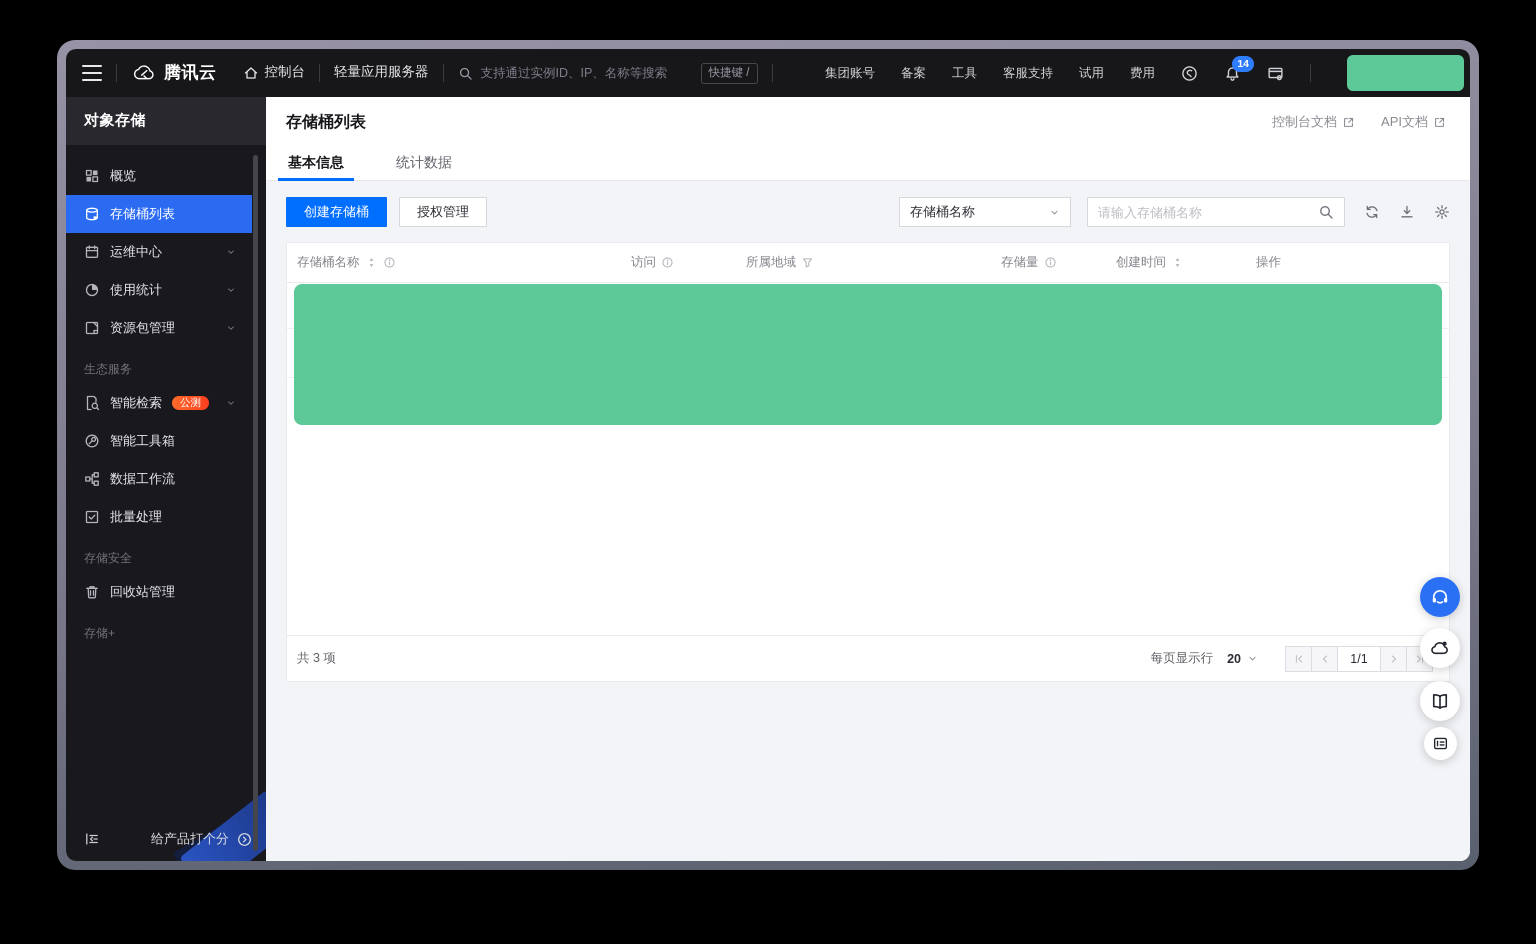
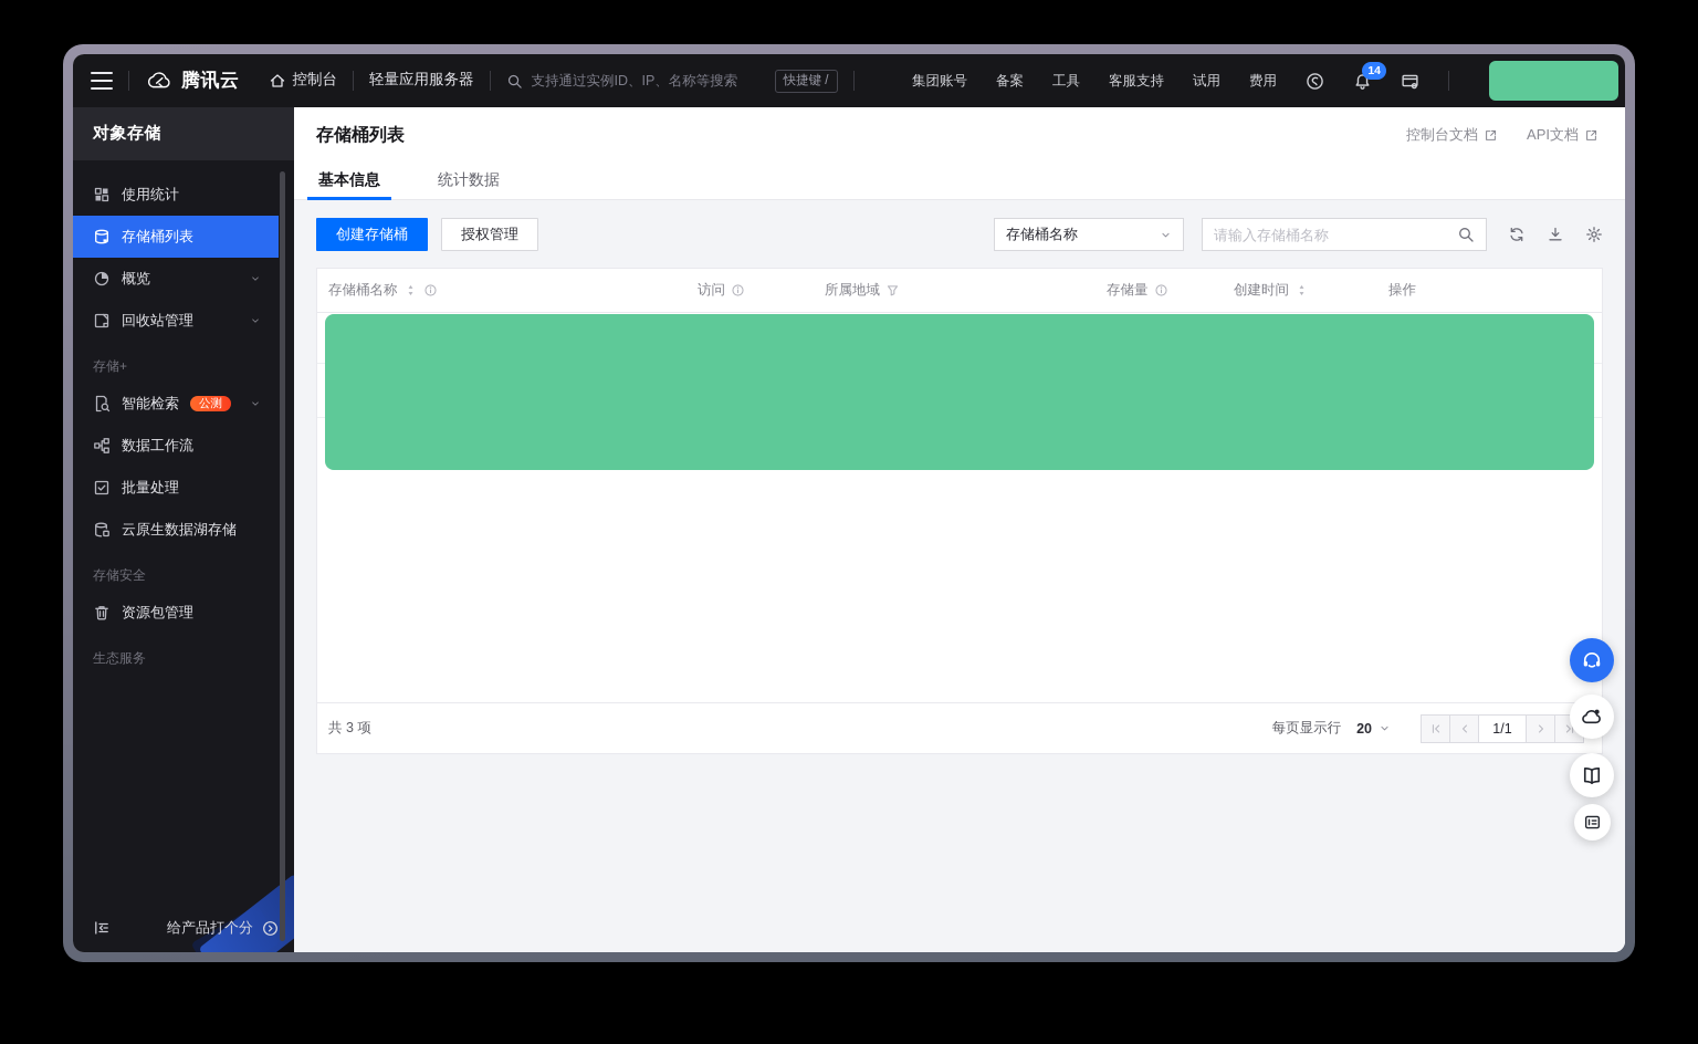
  腾讯云
  控制台
  轻量应用服务器
  支持通过实例ID、IP、名称等搜索
  快捷键 /
  集团账号
  备案
  工具
  客服支持
  试用
  费用
  14
  对象存储
- 概览
+ 使用统计
  存储桶列表
- 运维中心
- 使用统计
+ 概览
- 资源包管理
+ 回收站管理
- 生态服务
+ 存储+
  智能检索
  公测
- 智能工具箱
  数据工作流
  批量处理
+ 云原生数据湖存储
  存储安全
- 回收站管理
+ 资源包管理
- 存储+
+ 生态服务
  给产品打个分
  存储桶列表
  控制台文档
  API文档
  基本信息
  统计数据
  创建存储桶
  授权管理
  存储桶名称
  请输入存储桶名称
  存储桶名称
  访问
  所属地域
  存储量
  创建时间
  操作
  共 3 项
  每页显示行
  20
  1/1
